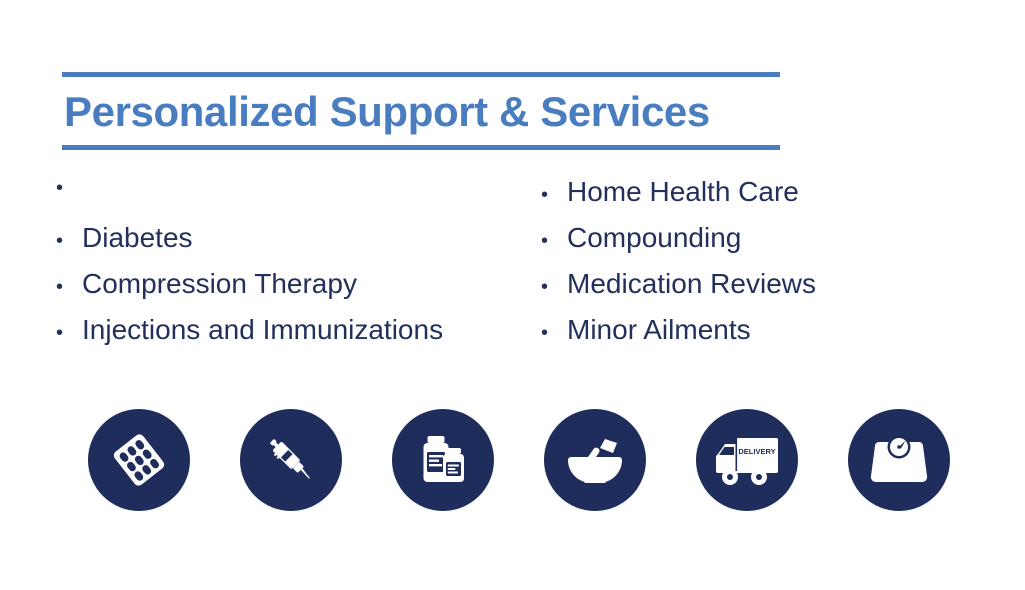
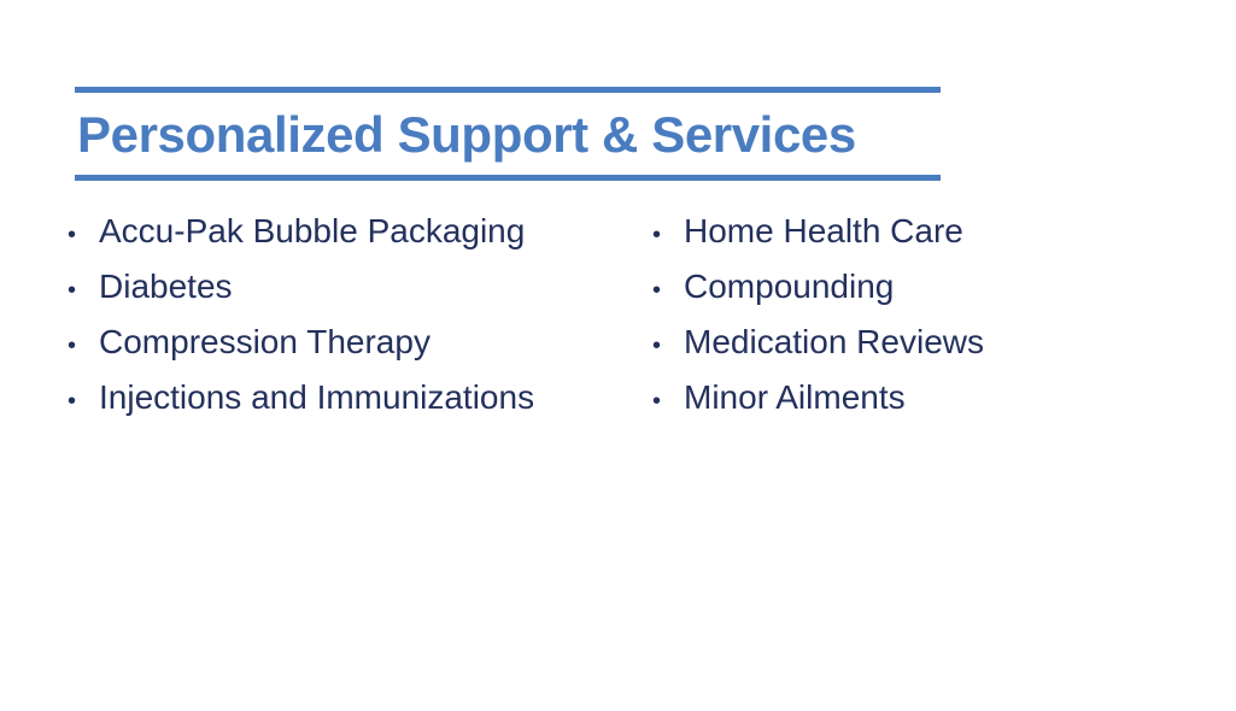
  Personalized Support & Services
  •
+ Accu-Pak Bubble Packaging
  •
  Diabetes
  •
  Compression Therapy
  •
  Injections and Immunizations
  •
  Home Health Care
  •
  Compounding
  •
  Medication Reviews
  •
  Minor Ailments
- DELIVERY
